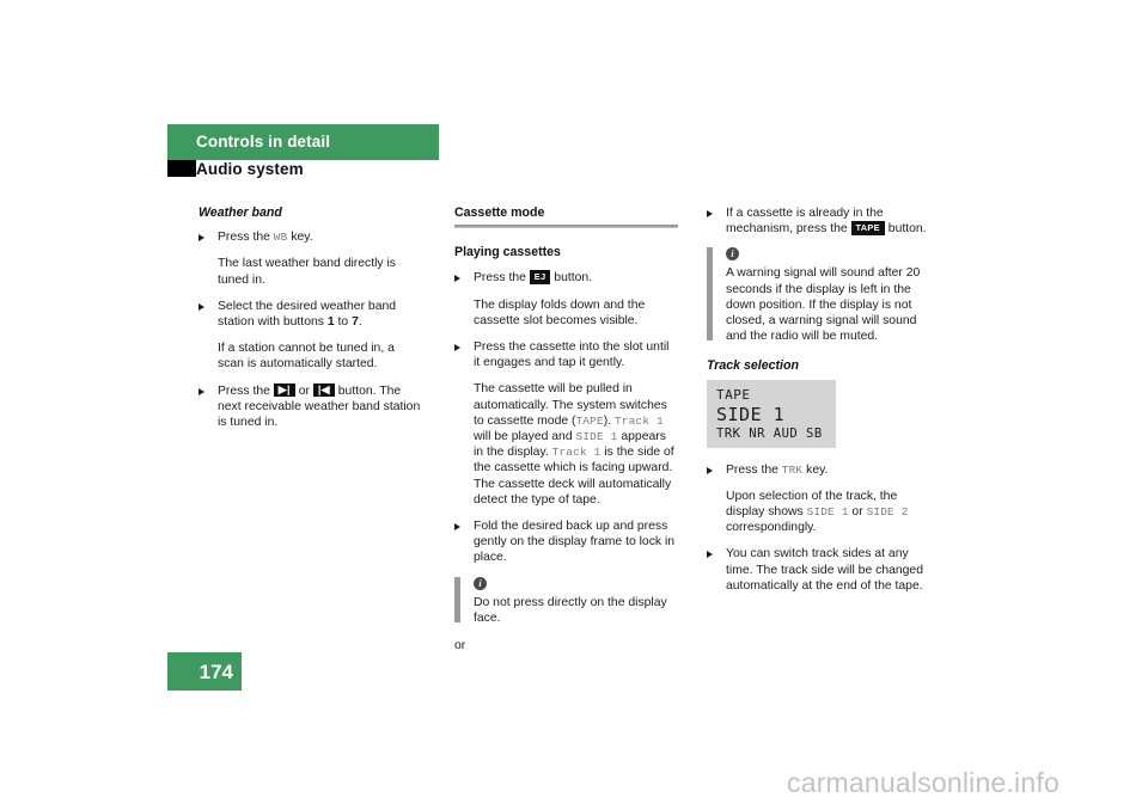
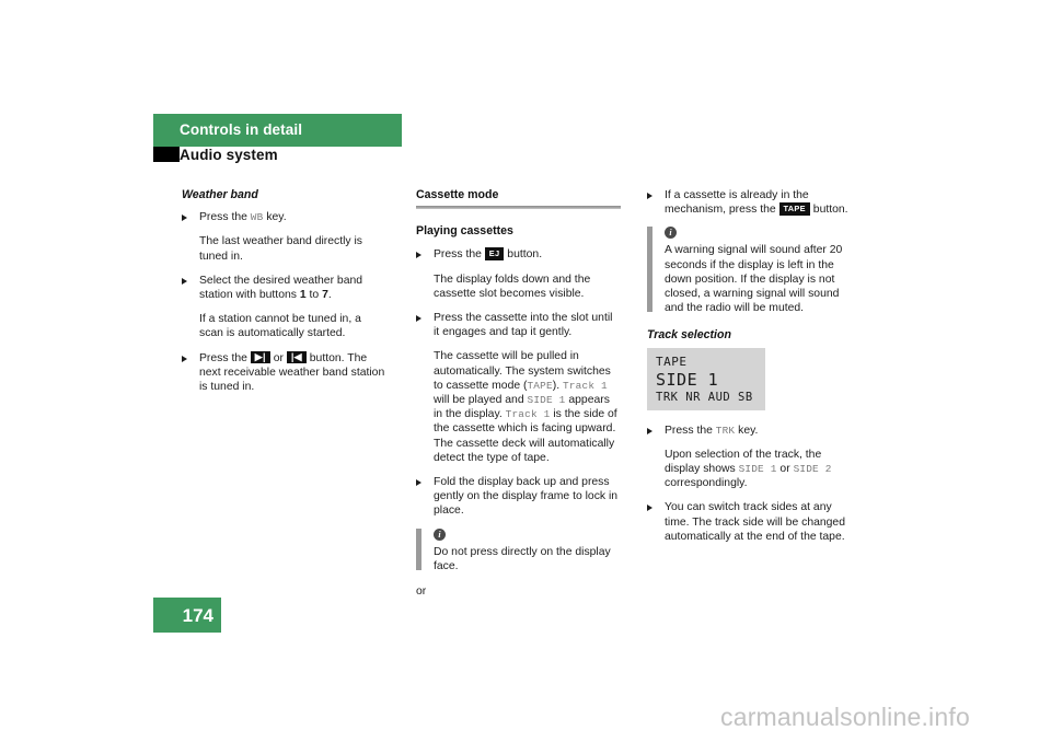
  Controls in detail
  Audio system
  Weather band
  Press the WB key.
  The last weather band directly is tuned in.
  Select the desired weather band station with buttons 1 to 7.
  If a station cannot be tuned in, a scan is automatically started.
  Press the ▶| or |◀ button. The next receivable weather band station is tuned in.
  Cassette mode
  Playing cassettes
  Press the EJ button.
  The display folds down and the cassette slot becomes visible.
  Press the cassette into the slot until it engages and tap it gently.
  The cassette will be pulled in automatically. The system switches to cassette mode (TAPE). Track 1 will be played and SIDE 1 appears in the display. Track 1 is the side of the cassette which is facing upward. The cassette deck will automatically detect the type of tape.
- Fold the desired back up and press gently on the display frame to lock in place.
+ Fold the display back up and press gently on the display frame to lock in place.
  i
  Do not press directly on the display face.
  or
  If a cassette is already in the mechanism, press the TAPE button.
  i
  A warning signal will sound after 20 seconds if the display is left in the down position. If the display is not closed, a warning signal will sound and the radio will be muted.
  Track selection
  TAPE
  SIDE 1
  TRK NR AUD SB
  Press the TRK key.
  Upon selection of the track, the display shows SIDE 1 or SIDE 2 correspondingly.
  You can switch track sides at any time. The track side will be changed automatically at the end of the tape.
  174
  carmanualsonline.info
